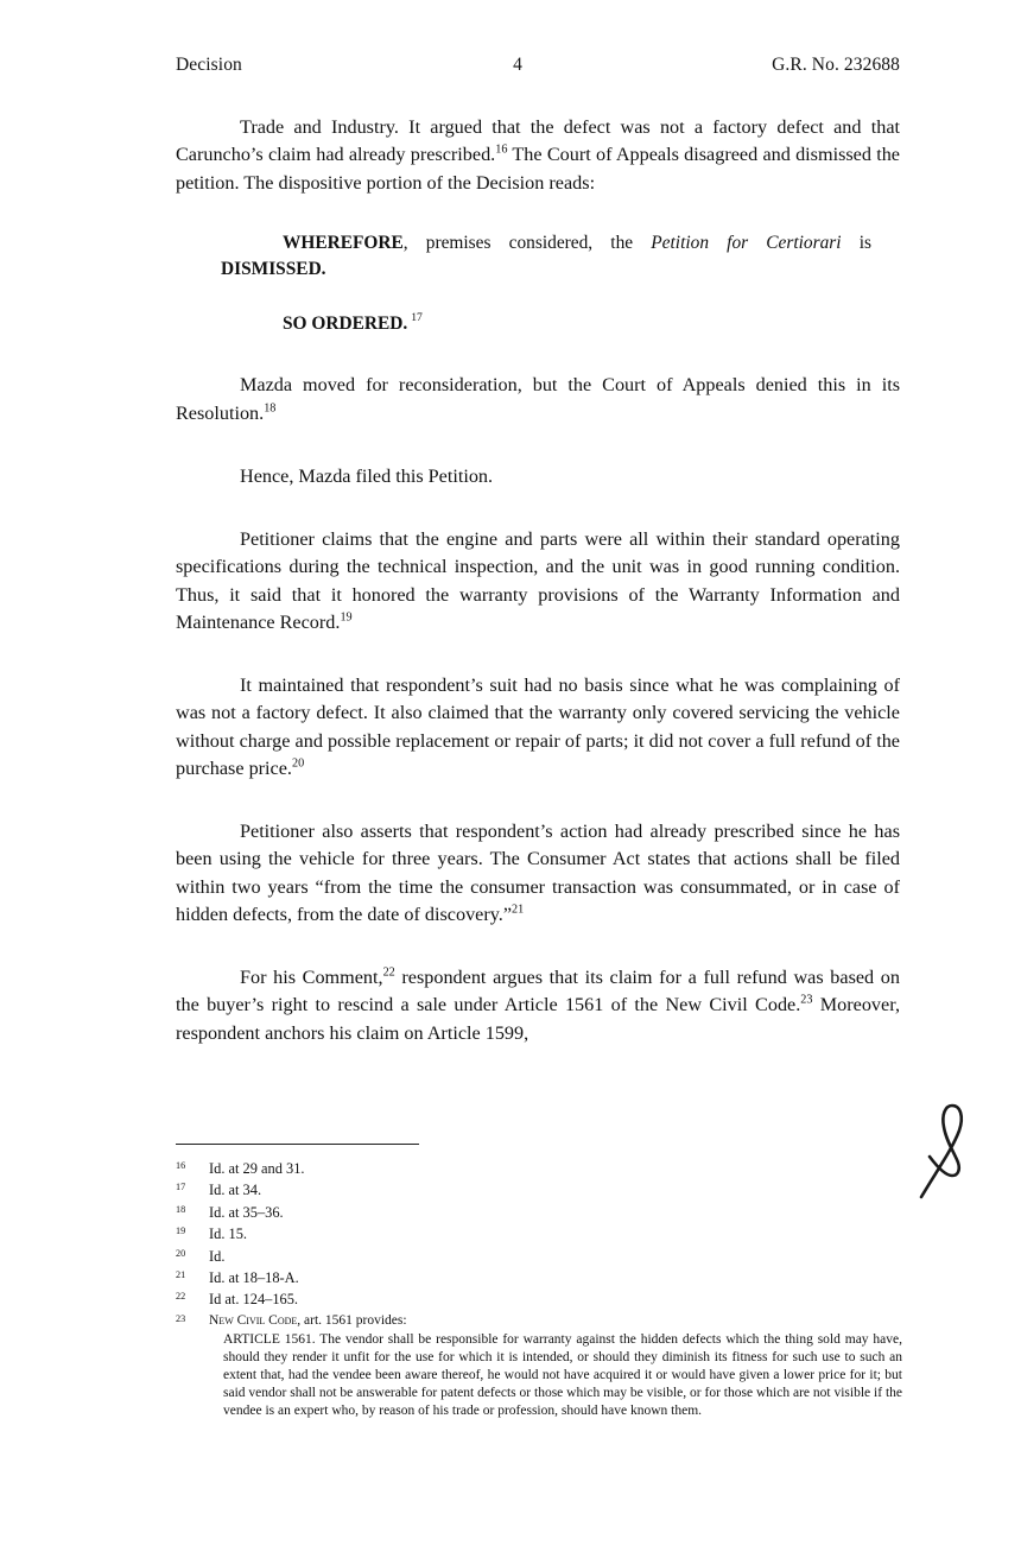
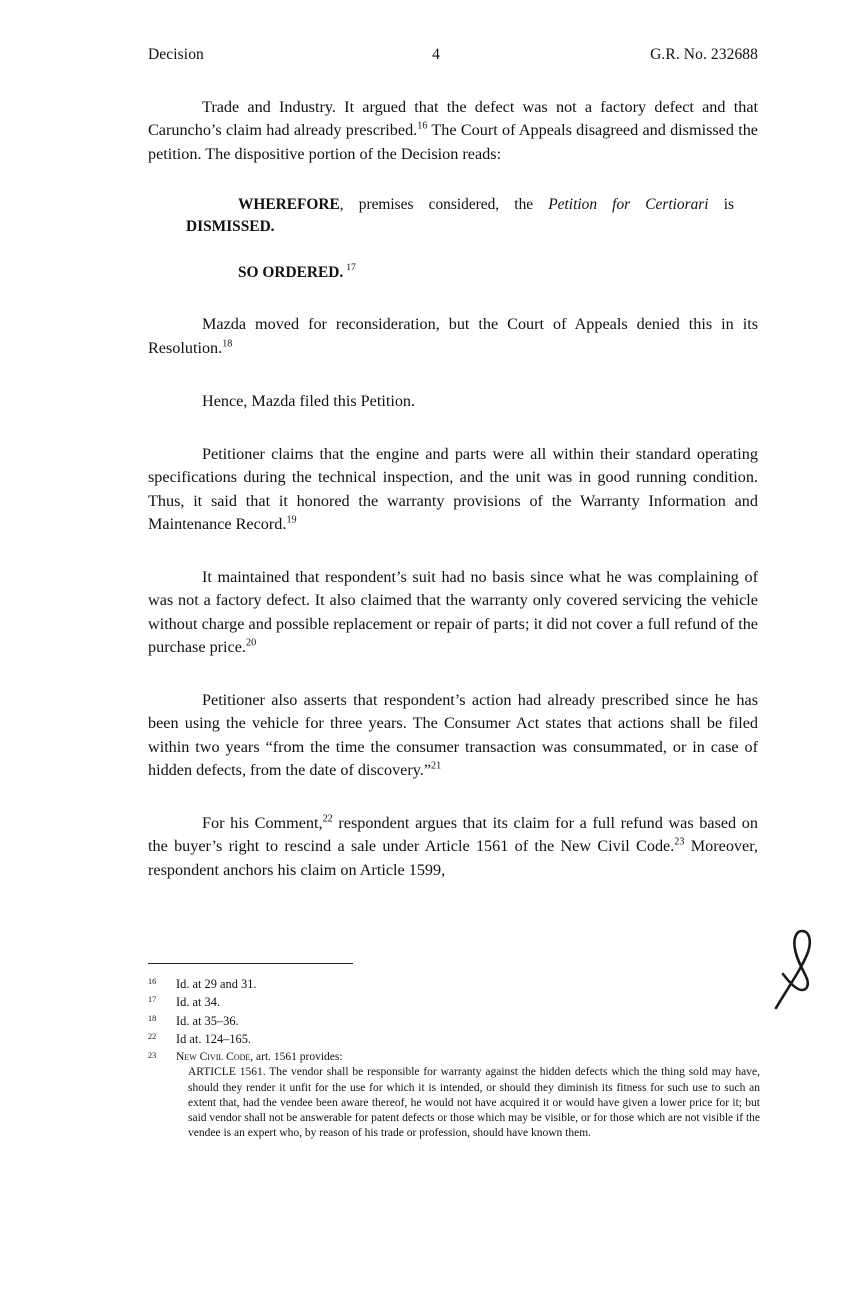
  Decision
  4
  G.R. No. 232688
  Trade and Industry. It argued that the defect was not a factory defect and that Caruncho’s claim had already prescribed.16 The Court of Appeals disagreed and dismissed the petition. The dispositive portion of the Decision reads:
  WHEREFORE, premises considered, the Petition for Certiorari is DISMISSED.
  SO ORDERED. 17
  Mazda moved for reconsideration, but the Court of Appeals denied this in its Resolution.18
  Hence, Mazda filed this Petition.
  Petitioner claims that the engine and parts were all within their standard operating specifications during the technical inspection, and the unit was in good running condition. Thus, it said that it honored the warranty provisions of the Warranty Information and Maintenance Record.19
  It maintained that respondent’s suit had no basis since what he was complaining of was not a factory defect. It also claimed that the warranty only covered servicing the vehicle without charge and possible replacement or repair of parts; it did not cover a full refund of the purchase price.20
  Petitioner also asserts that respondent’s action had already prescribed since he has been using the vehicle for three years. The Consumer Act states that actions shall be filed within two years “from the time the consumer transaction was consummated, or in case of hidden defects, from the date of discovery.”21
  For his Comment,22 respondent argues that its claim for a full refund was based on the buyer’s right to rescind a sale under Article 1561 of the New Civil Code.23 Moreover, respondent anchors his claim on Article 1599,
  16
  Id. at 29 and 31.
  17
  Id. at 34.
  18
  Id. at 35–36.
- 19
- Id. 15.
- 20
- Id.
- 21
- Id. at 18–18-A.
  22
  Id at. 124–165.
  23
  New Civil Code, art. 1561 provides:
  ARTICLE 1561. The vendor shall be responsible for warranty against the hidden defects which the thing sold may have, should they render it unfit for the use for which it is intended, or should they diminish its fitness for such use to such an extent that, had the vendee been aware thereof, he would not have acquired it or would have given a lower price for it; but said vendor shall not be answerable for patent defects or those which may be visible, or for those which are not visible if the vendee is an expert who, by reason of his trade or profession, should have known them.
